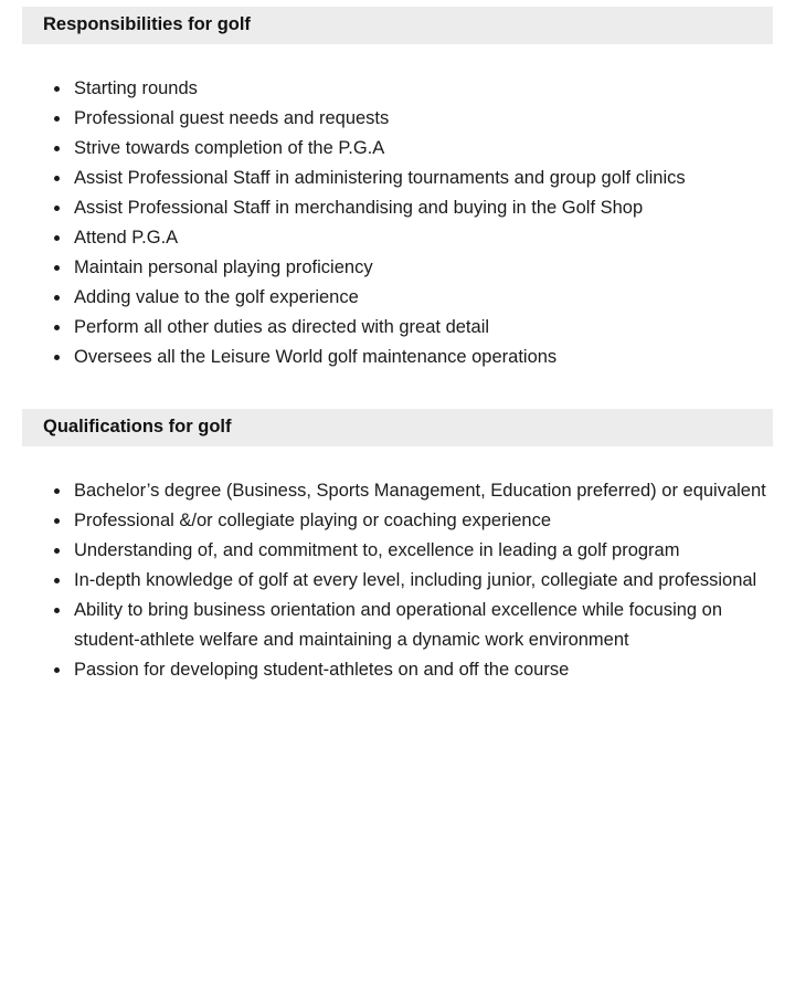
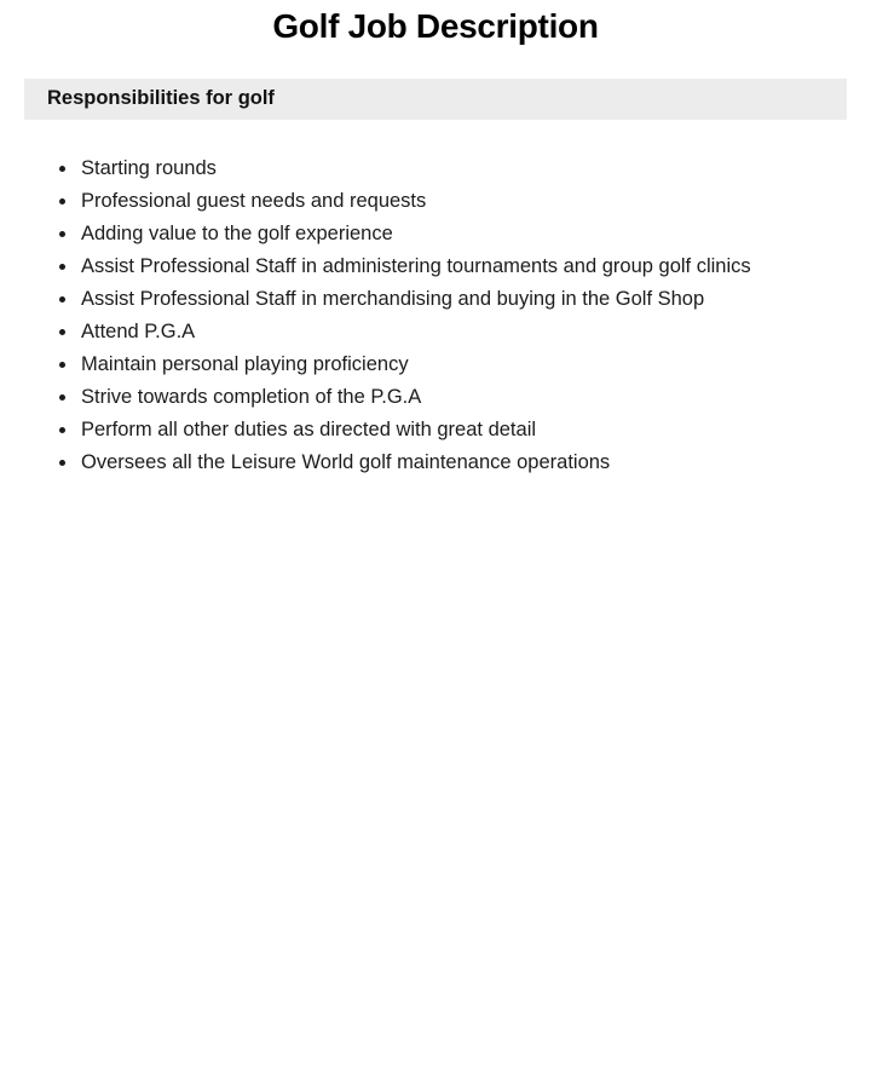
+ Golf Job Description
  Responsibilities for golf
  Starting rounds
  Professional guest needs and requests
- Strive towards completion of the P.G.A
+ Adding value to the golf experience
  Assist Professional Staff in administering tournaments and group golf clinics
  Assist Professional Staff in merchandising and buying in the Golf Shop
  Attend P.G.A
  Maintain personal playing proficiency
- Adding value to the golf experience
+ Strive towards completion of the P.G.A
  Perform all other duties as directed with great detail
  Oversees all the Leisure World golf maintenance operations
- Qualifications for golf
- Bachelor’s degree (Business, Sports Management, Education preferred) or equivalent
- Professional &/or collegiate playing or coaching experience
- Understanding of, and commitment to, excellence in leading a golf program
- In-depth knowledge of golf at every level, including junior, collegiate and professional
- Ability to bring business orientation and operational excellence while focusing on student-athlete welfare and maintaining a dynamic work environment
- Passion for developing student-athletes on and off the course
